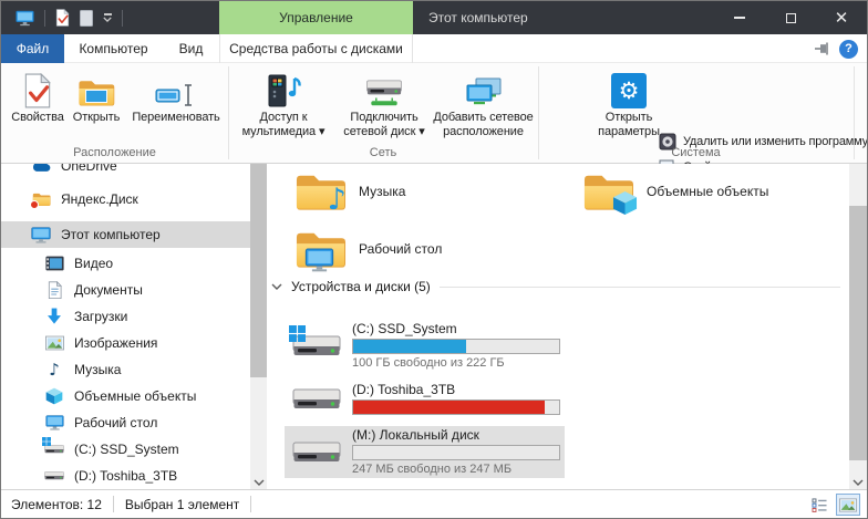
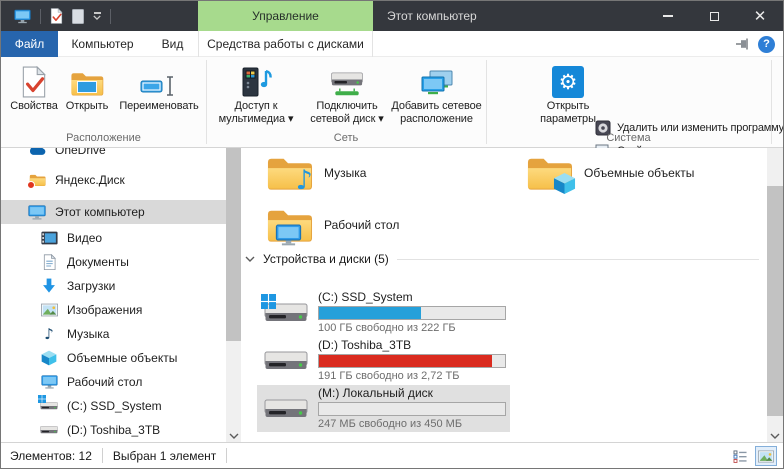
  Управление
  Этот компьютер
  ✕
  Файл
  Компьютер
  Вид
  Средства работы с дисками
  ?
  Свойства
  Открыть
  Переименовать
  Расположение
  Доступ к
  мультимедиа ▾
  Подключить
  сетевой диск ▾
  Добавить сетевое
  расположение
  Сеть
  ⚙
  Открыть
  параметры
  Удалить или изменить программу
  Система
  OneDrive
  Яндекс.Диск
  Этот компьютер
  Видео
  Документы
  Загрузки
  Изображения
  ♪
  Музыка
  Объемные объекты
  Рабочий стол
  (C:) SSD_System
  (D:) Toshiba_3TB
  ♪
  Музыка
  Объемные объекты
  Рабочий стол
  Устройства и диски (5)
  (C:) SSD_System
  100 ГБ свободно из 222 ГБ
  (D:) Toshiba_3TB
+ 191 ГБ свободно из 2,72 ТБ
  (M:) Локальный диск
- 247 МБ свободно из 247 МБ
+ 247 МБ свободно из 450 МБ
  Элементов: 12
  Выбран 1 элемент
